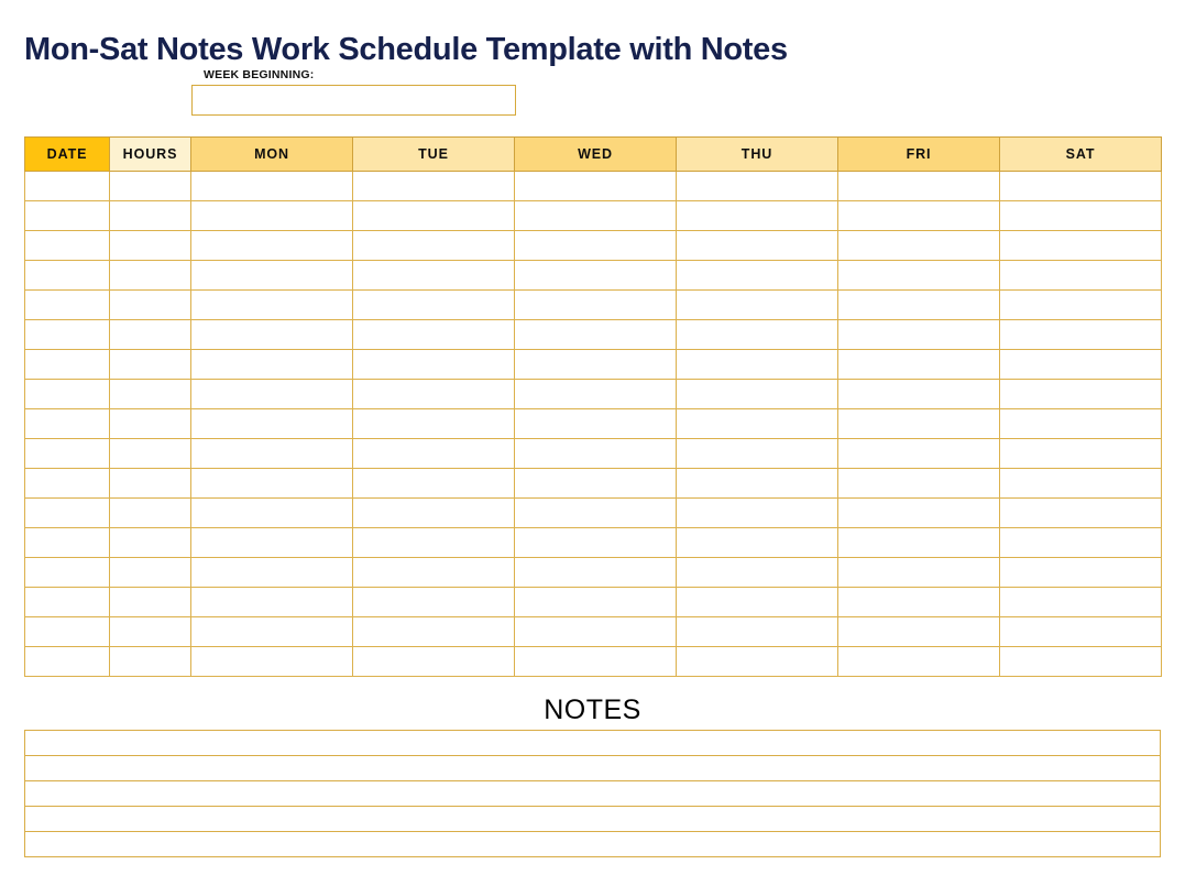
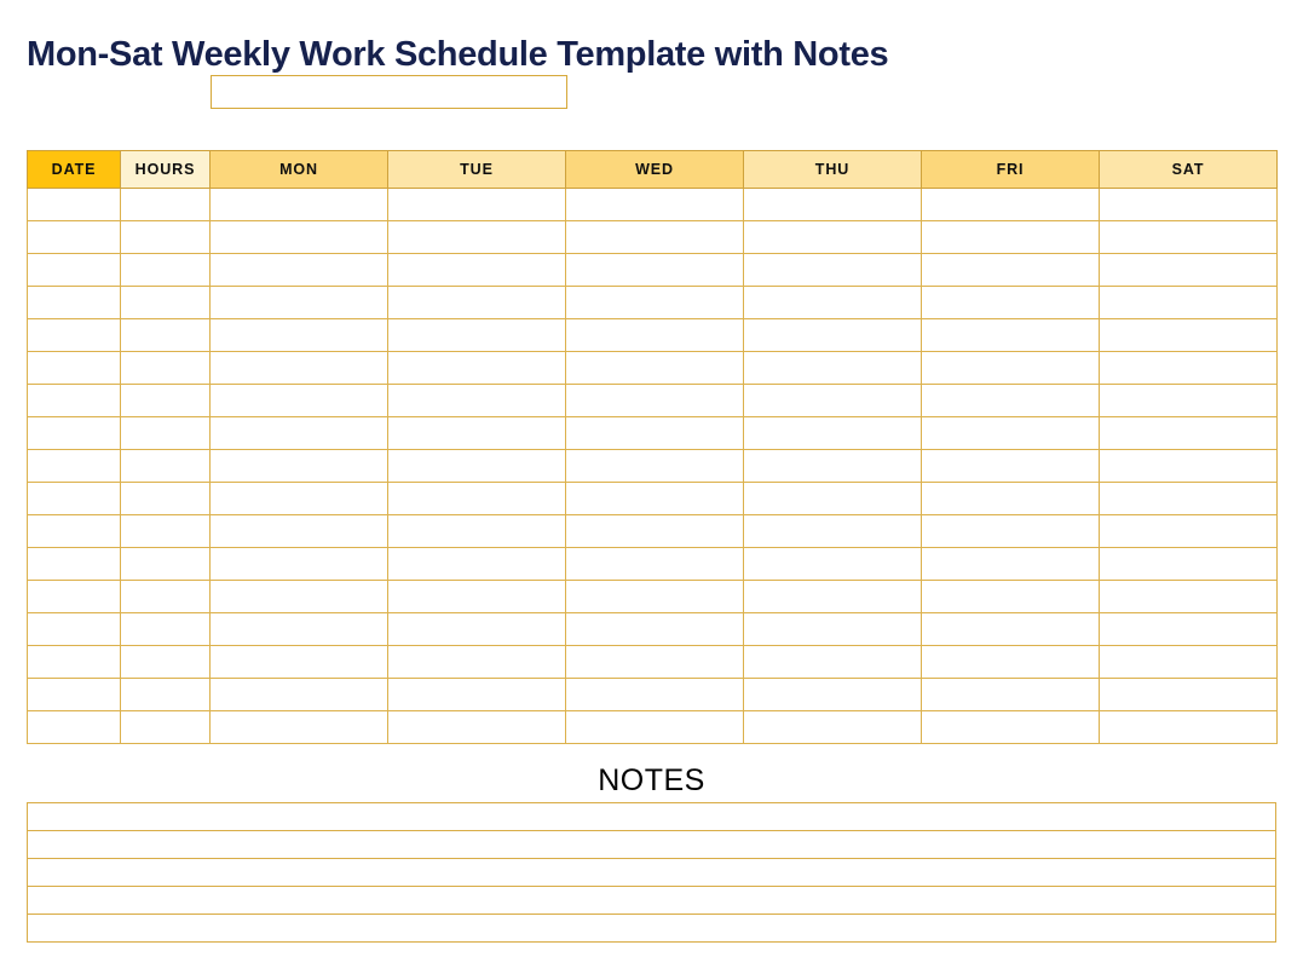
- Mon-Sat Notes Work Schedule Template with Notes
+ Mon-Sat Weekly Work Schedule Template with Notes
- WEEK BEGINNING:
  DATE	HOURS	MON	TUE	WED	THU	FRI	SAT
  NOTES
